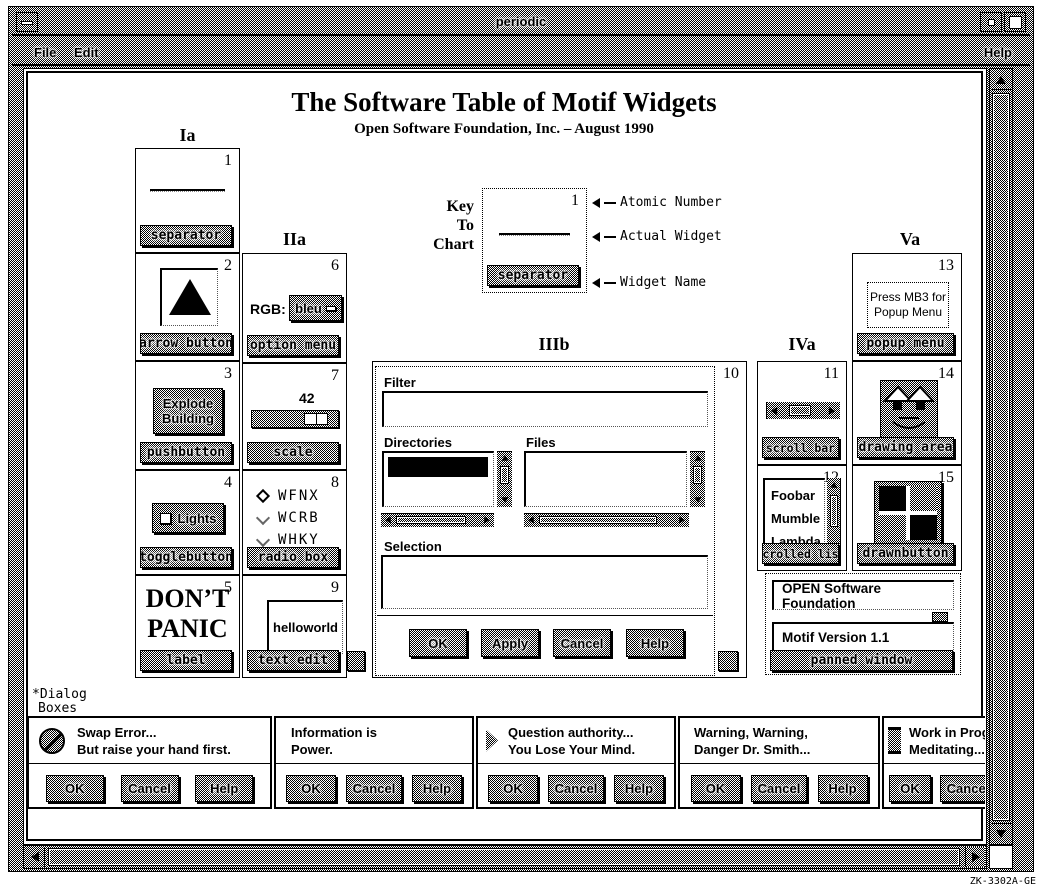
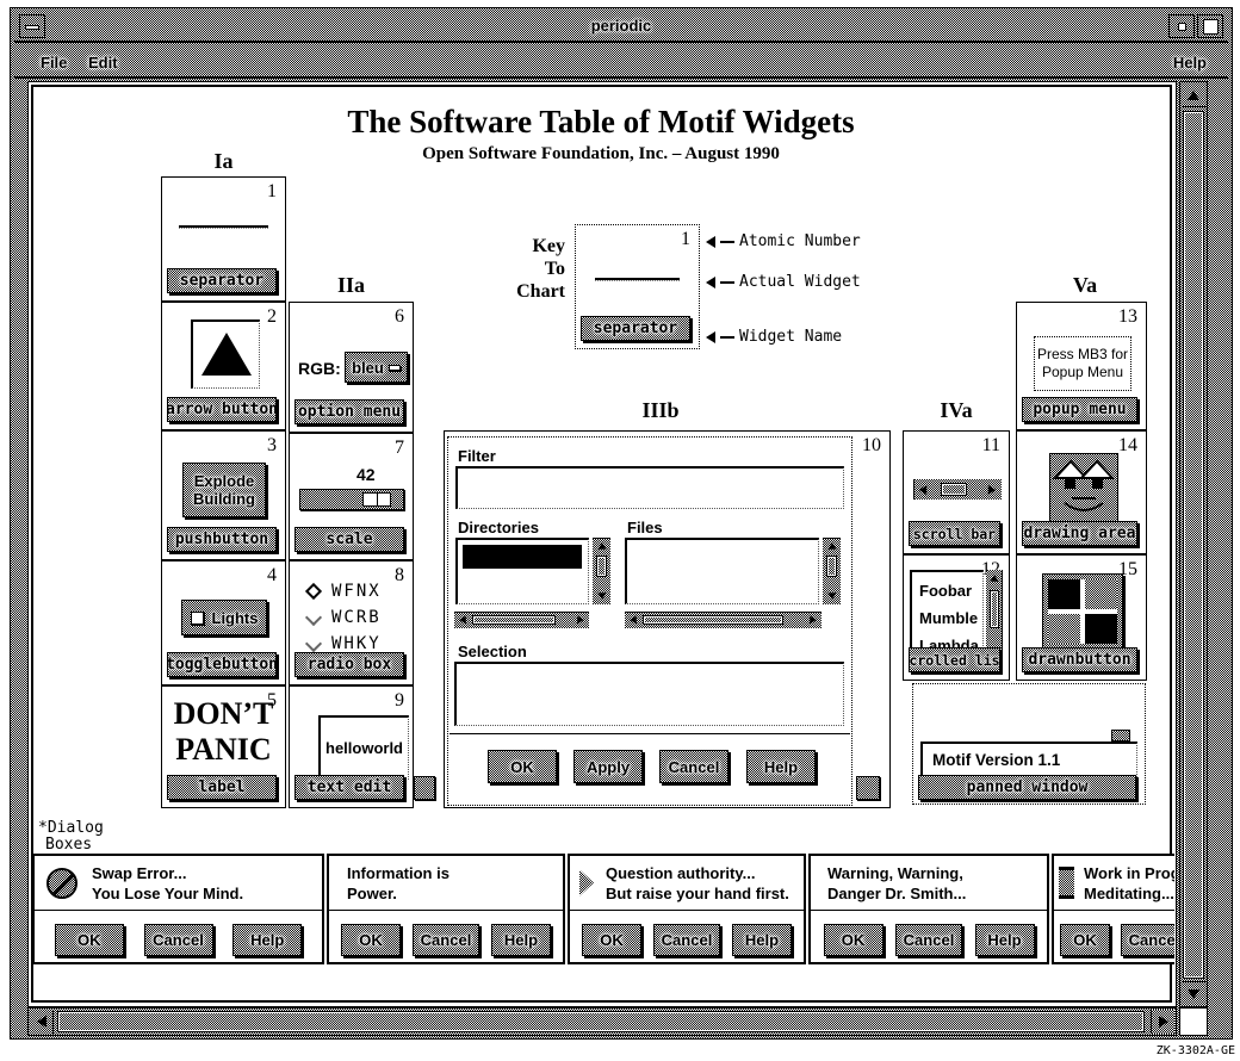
  periodic
  File
  Edit
  Help
  The Software Table of Motif Widgets
  Open Software Foundation, Inc. – August 1990
  Ia
  IIa
  IIIb
  IVa
  Va
  Key
  To
  Chart
  1
  separator
  Atomic Number
  Actual Widget
  Widget Name
  1
  separator
  2
  arrow button
  3
  Explode
  Building
  pushbutton
  4
  Lights
  togglebutton
  5
  DON’T
  PANIC
  label
  6
  RGB:
  bleu
  option menu
  7
  42
  scale
  8
  WFNX
  WCRB
  WHKY
  radio box
  9
  helloworld
  text edit
  10
  Filter
  Directories
  Files
  Selection
  OK
  Apply
  Cancel
  Help
  11
  scroll bar
  Foobar
  Mumble
  Lambda
  crolled lis
  13
  Press MB3 for
  Popup Menu
  popup menu
  14
  drawing area
  15
  drawnbutton
- OPEN Software Foundation
  Motif Version 1.1
  panned window
  *Dialog
  Boxes
  Swap Error...
- But raise your hand first.
+ You Lose Your Mind.
  OK
  Cancel
  Help
  Information is
  Power.
  OK
  Cancel
  Help
  Question authority...
- You Lose Your Mind.
+ But raise your hand first.
  OK
  Cancel
  Help
  Warning, Warning,
  Danger Dr. Smith...
  OK
  Cancel
  Help
  Meditating...
  OK
  Cance
  ZK-3302A-GE
